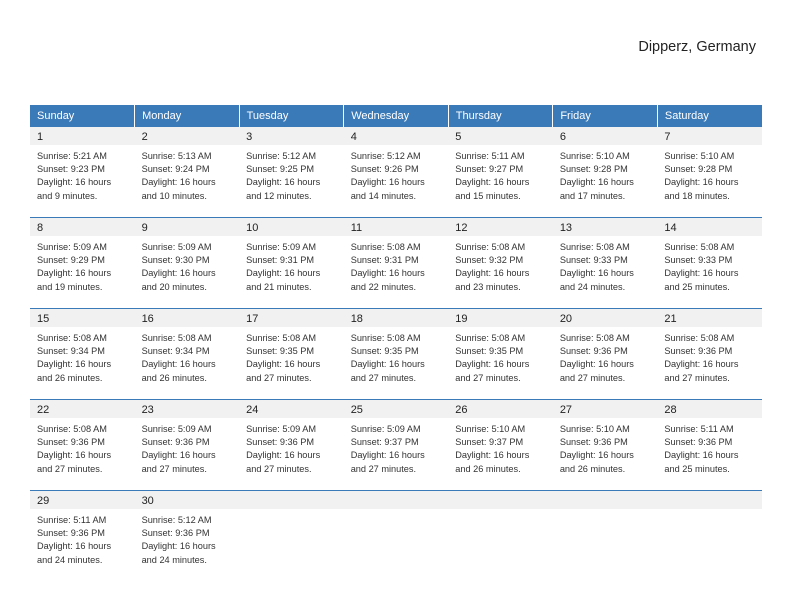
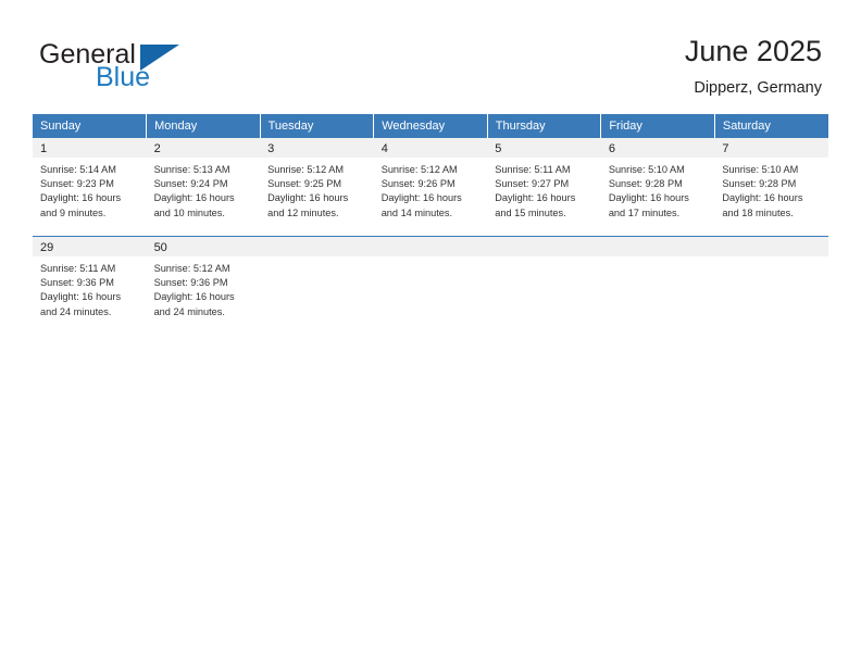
+ General
+ Blue
+ June 2025
  Dipperz, Germany
  Sunday	Monday	Tuesday	Wednesday	Thursday	Friday	Saturday
- 1Sunrise: 5:21 AMSunset: 9:23 PMDaylight: 16 hoursand 9 minutes.	2Sunrise: 5:13 AMSunset: 9:24 PMDaylight: 16 hoursand 10 minutes.	3Sunrise: 5:12 AMSunset: 9:25 PMDaylight: 16 hoursand 12 minutes.	4Sunrise: 5:12 AMSunset: 9:26 PMDaylight: 16 hoursand 14 minutes.	5Sunrise: 5:11 AMSunset: 9:27 PMDaylight: 16 hoursand 15 minutes.	6Sunrise: 5:10 AMSunset: 9:28 PMDaylight: 16 hoursand 17 minutes.	7Sunrise: 5:10 AMSunset: 9:28 PMDaylight: 16 hoursand 18 minutes.
+ 1Sunrise: 5:14 AMSunset: 9:23 PMDaylight: 16 hoursand 9 minutes.	2Sunrise: 5:13 AMSunset: 9:24 PMDaylight: 16 hoursand 10 minutes.	3Sunrise: 5:12 AMSunset: 9:25 PMDaylight: 16 hoursand 12 minutes.	4Sunrise: 5:12 AMSunset: 9:26 PMDaylight: 16 hoursand 14 minutes.	5Sunrise: 5:11 AMSunset: 9:27 PMDaylight: 16 hoursand 15 minutes.	6Sunrise: 5:10 AMSunset: 9:28 PMDaylight: 16 hoursand 17 minutes.	7Sunrise: 5:10 AMSunset: 9:28 PMDaylight: 16 hoursand 18 minutes.
- 8Sunrise: 5:09 AMSunset: 9:29 PMDaylight: 16 hoursand 19 minutes.	9Sunrise: 5:09 AMSunset: 9:30 PMDaylight: 16 hoursand 20 minutes.	10Sunrise: 5:09 AMSunset: 9:31 PMDaylight: 16 hoursand 21 minutes.	11Sunrise: 5:08 AMSunset: 9:31 PMDaylight: 16 hoursand 22 minutes.	12Sunrise: 5:08 AMSunset: 9:32 PMDaylight: 16 hoursand 23 minutes.	13Sunrise: 5:08 AMSunset: 9:33 PMDaylight: 16 hoursand 24 minutes.	14Sunrise: 5:08 AMSunset: 9:33 PMDaylight: 16 hoursand 25 minutes.
- 15Sunrise: 5:08 AMSunset: 9:34 PMDaylight: 16 hoursand 26 minutes.	16Sunrise: 5:08 AMSunset: 9:34 PMDaylight: 16 hoursand 26 minutes.	17Sunrise: 5:08 AMSunset: 9:35 PMDaylight: 16 hoursand 27 minutes.	18Sunrise: 5:08 AMSunset: 9:35 PMDaylight: 16 hoursand 27 minutes.	19Sunrise: 5:08 AMSunset: 9:35 PMDaylight: 16 hoursand 27 minutes.	20Sunrise: 5:08 AMSunset: 9:36 PMDaylight: 16 hoursand 27 minutes.	21Sunrise: 5:08 AMSunset: 9:36 PMDaylight: 16 hoursand 27 minutes.
- 22Sunrise: 5:08 AMSunset: 9:36 PMDaylight: 16 hoursand 27 minutes.	23Sunrise: 5:09 AMSunset: 9:36 PMDaylight: 16 hoursand 27 minutes.	24Sunrise: 5:09 AMSunset: 9:36 PMDaylight: 16 hoursand 27 minutes.	25Sunrise: 5:09 AMSunset: 9:37 PMDaylight: 16 hoursand 27 minutes.	26Sunrise: 5:10 AMSunset: 9:37 PMDaylight: 16 hoursand 26 minutes.	27Sunrise: 5:10 AMSunset: 9:36 PMDaylight: 16 hoursand 26 minutes.	28Sunrise: 5:11 AMSunset: 9:36 PMDaylight: 16 hoursand 25 minutes.
- 29Sunrise: 5:11 AMSunset: 9:36 PMDaylight: 16 hoursand 24 minutes.	30Sunrise: 5:12 AMSunset: 9:36 PMDaylight: 16 hoursand 24 minutes.
+ 29Sunrise: 5:11 AMSunset: 9:36 PMDaylight: 16 hoursand 24 minutes.	50Sunrise: 5:12 AMSunset: 9:36 PMDaylight: 16 hoursand 24 minutes.
